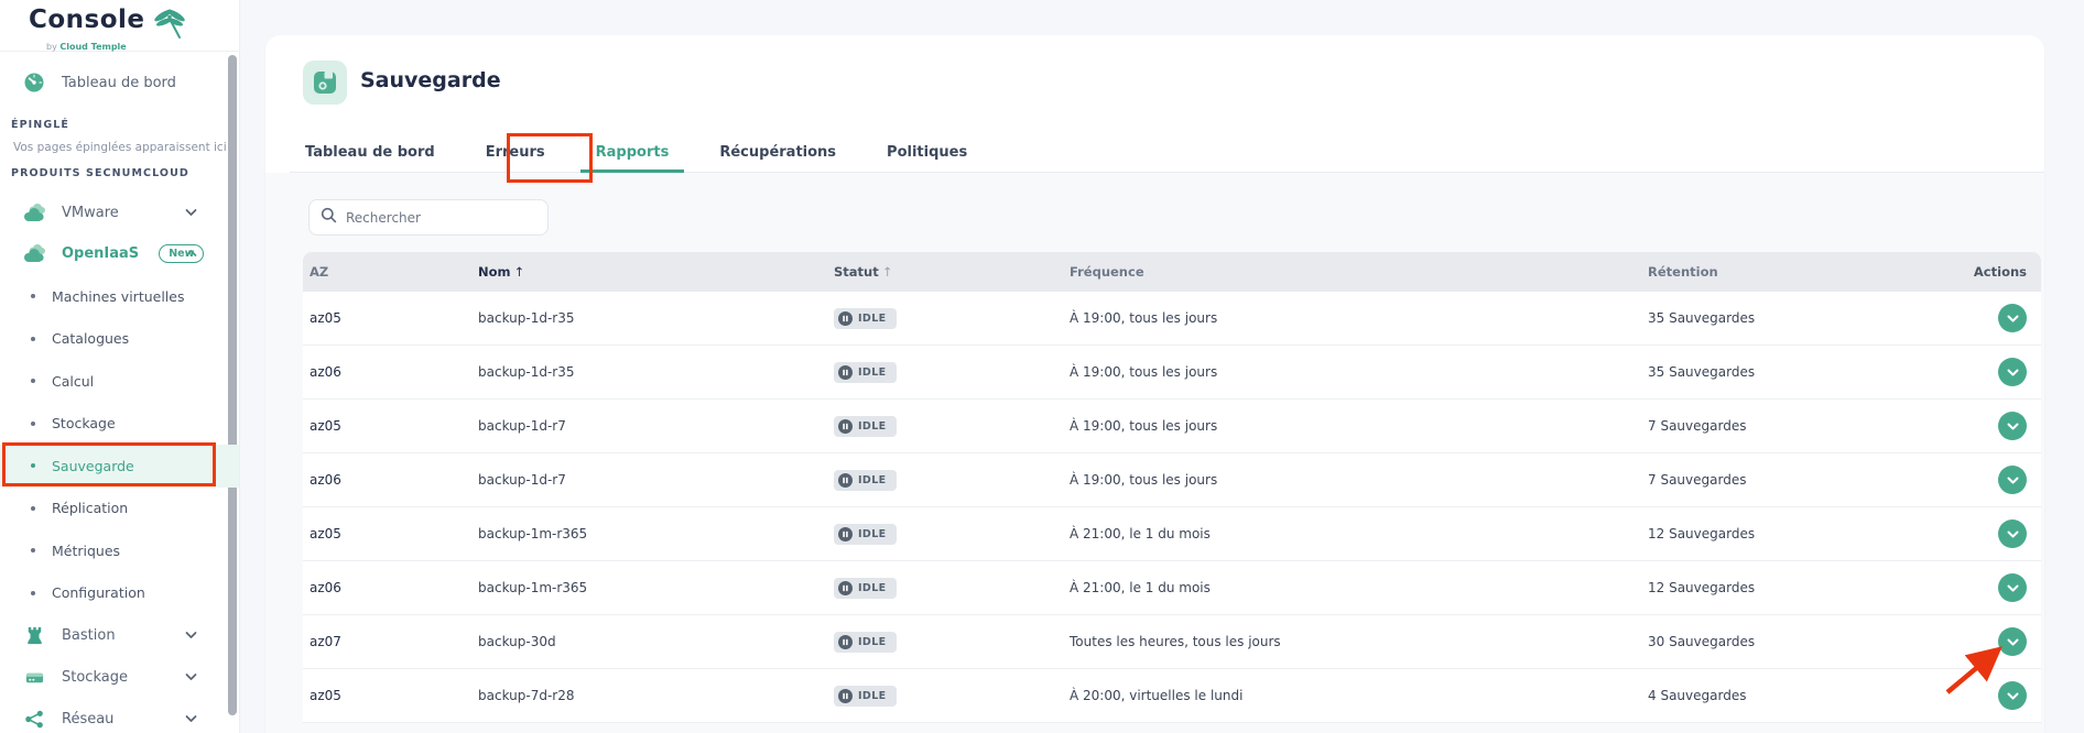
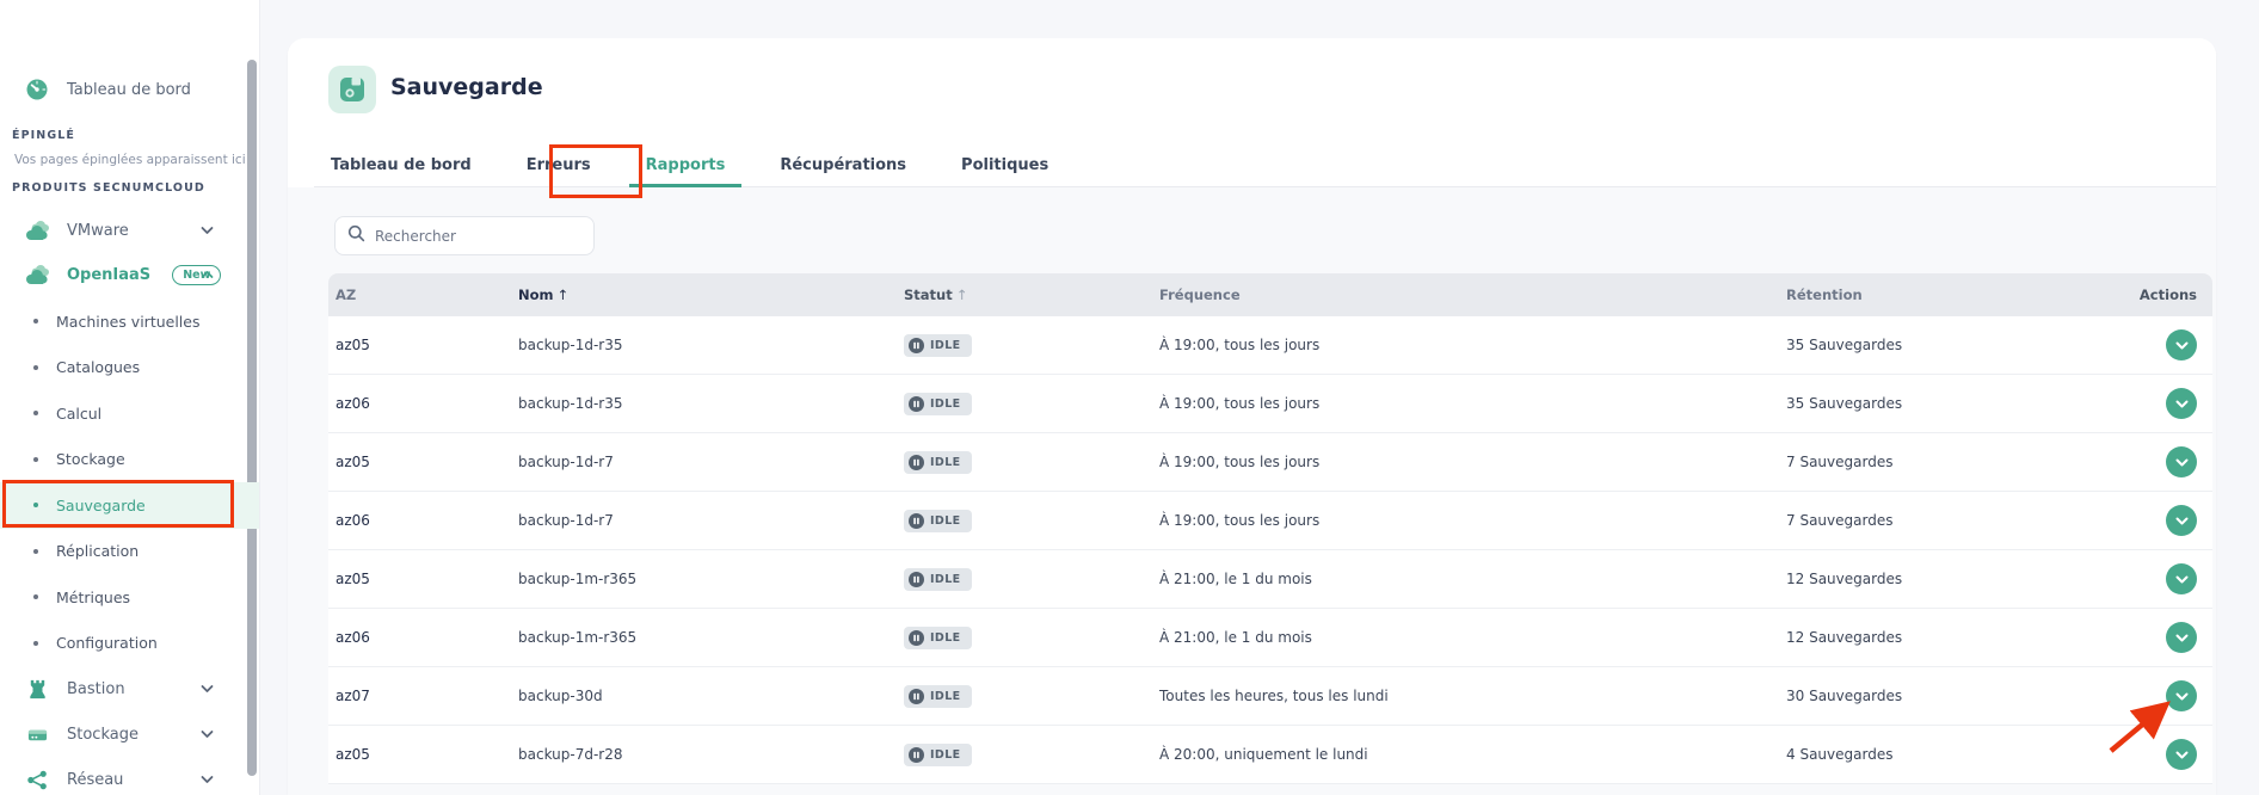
- Console
- by Cloud Temple
  Tableau de bord
  ÉPINGLÉ
  Vos pages épinglées apparaissent ici
  PRODUITS SECNUMCLOUD
  VMware
  OpenIaaS
  Machines virtuelles
  Catalogues
  Calcul
  Stockage
  Sauvegarde
  Réplication
  Métriques
  Configuration
  Bastion
  Stockage
  Réseau
  Sauvegarde
  Tableau de bord
  Erreurs
  Rapports
  Récupérations
  Politiques
  Rechercher
  AZ
  Nom ↑
  Statut ↑
  Fréquence
  Rétention
  Actions
  az05
  backup-1d-r35
  IDLE
  À 19:00, tous les jours
  35 Sauvegardes
  az06
  backup-1d-r35
  IDLE
  À 19:00, tous les jours
  35 Sauvegardes
  az05
  backup-1d-r7
  IDLE
  À 19:00, tous les jours
  7 Sauvegardes
  az06
  backup-1d-r7
  IDLE
  À 19:00, tous les jours
  7 Sauvegardes
  az05
  backup-1m-r365
  IDLE
  À 21:00, le 1 du mois
  12 Sauvegardes
  az06
  backup-1m-r365
  IDLE
  À 21:00, le 1 du mois
  12 Sauvegardes
  az07
  backup-30d
  IDLE
- Toutes les heures, tous les jours
+ Toutes les heures, tous les lundi
  30 Sauvegardes
  az05
  backup-7d-r28
  IDLE
- À 20:00, virtuelles le lundi
+ À 20:00, uniquement le lundi
  4 Sauvegardes
